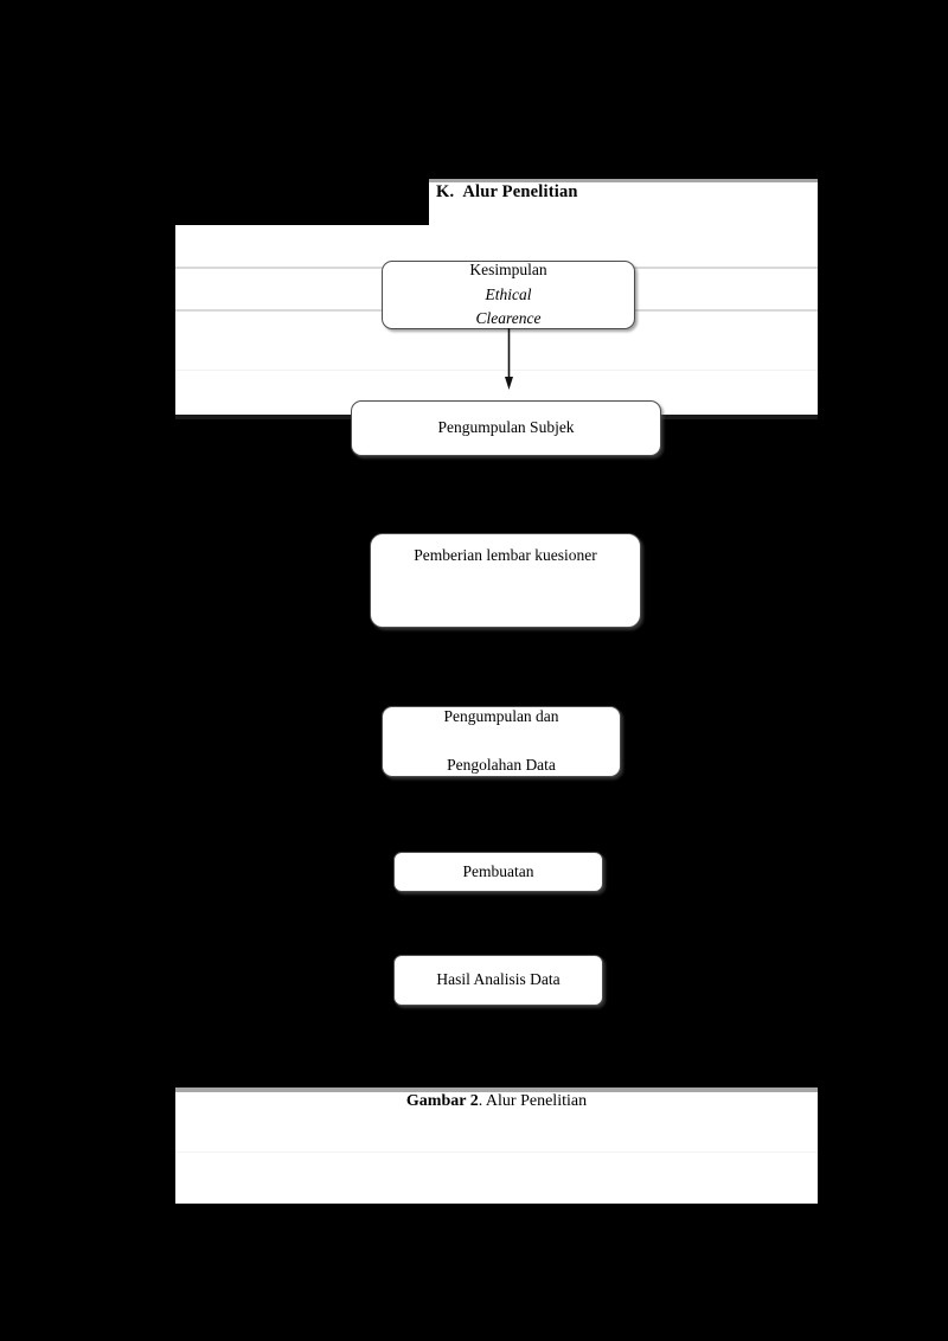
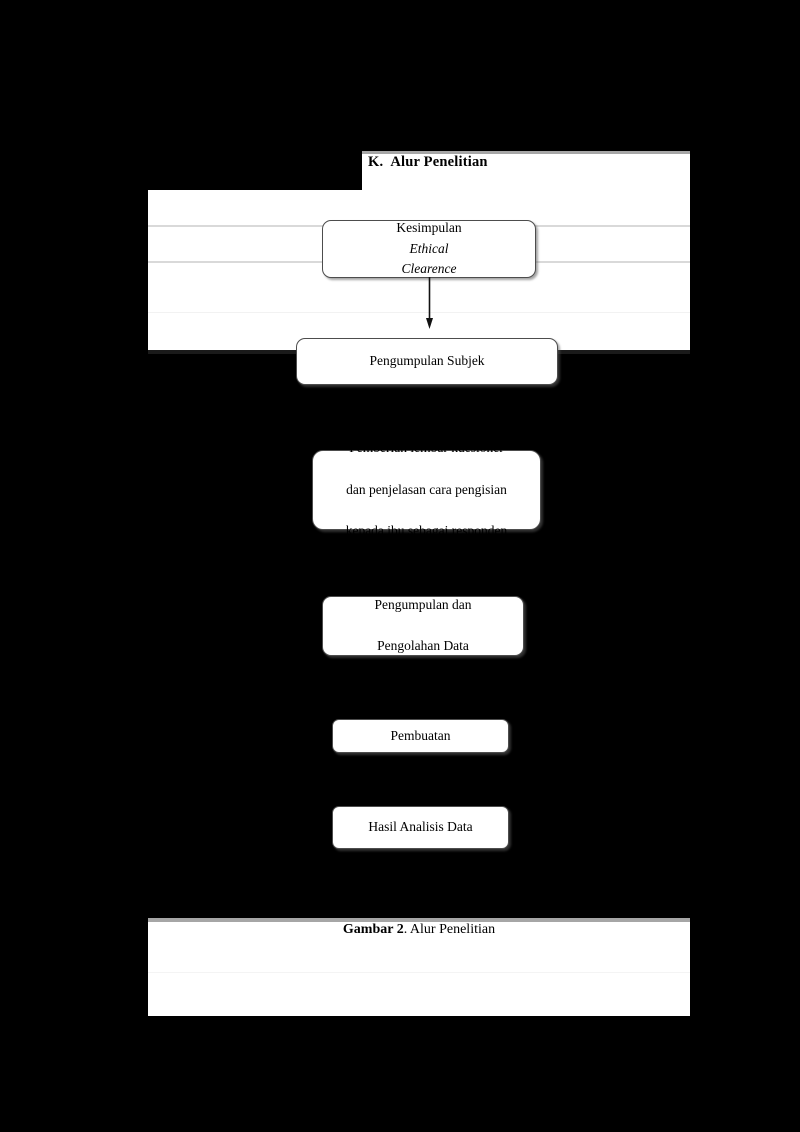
  K. Alur Penelitian
  Kesimpulan
  Ethical
  Clearence
  Pengumpulan Subjek
  Pemberian lembar kuesioner
+ dan penjelasan cara pengisian
+ kepada ibu sebagai responden
  Pengumpulan dan
  Pengolahan Data
  Pembuatan
  Hasil Analisis Data
  Gambar 2. Alur Penelitian
